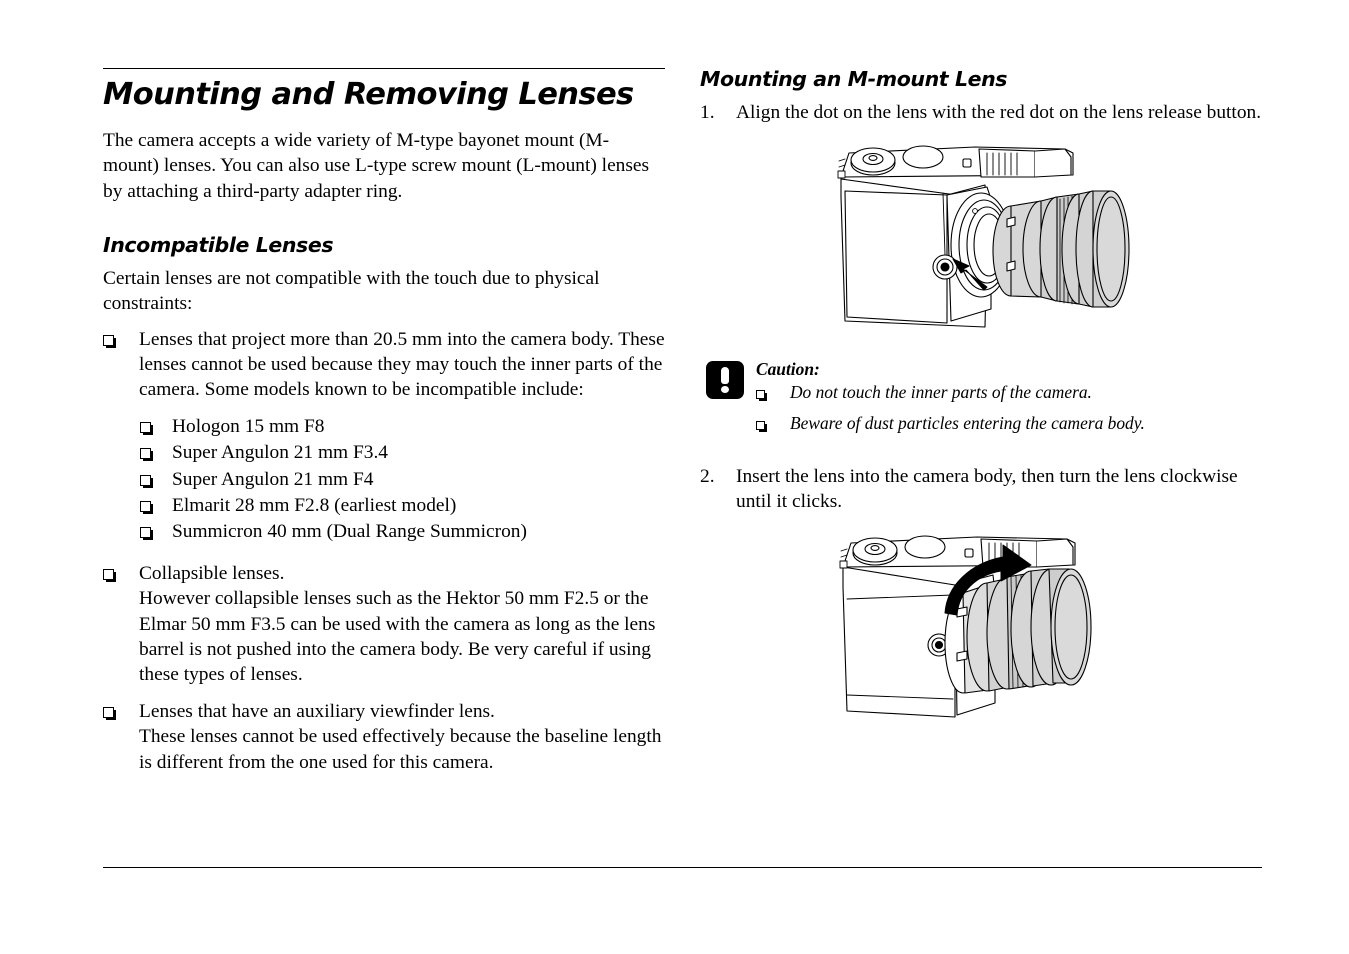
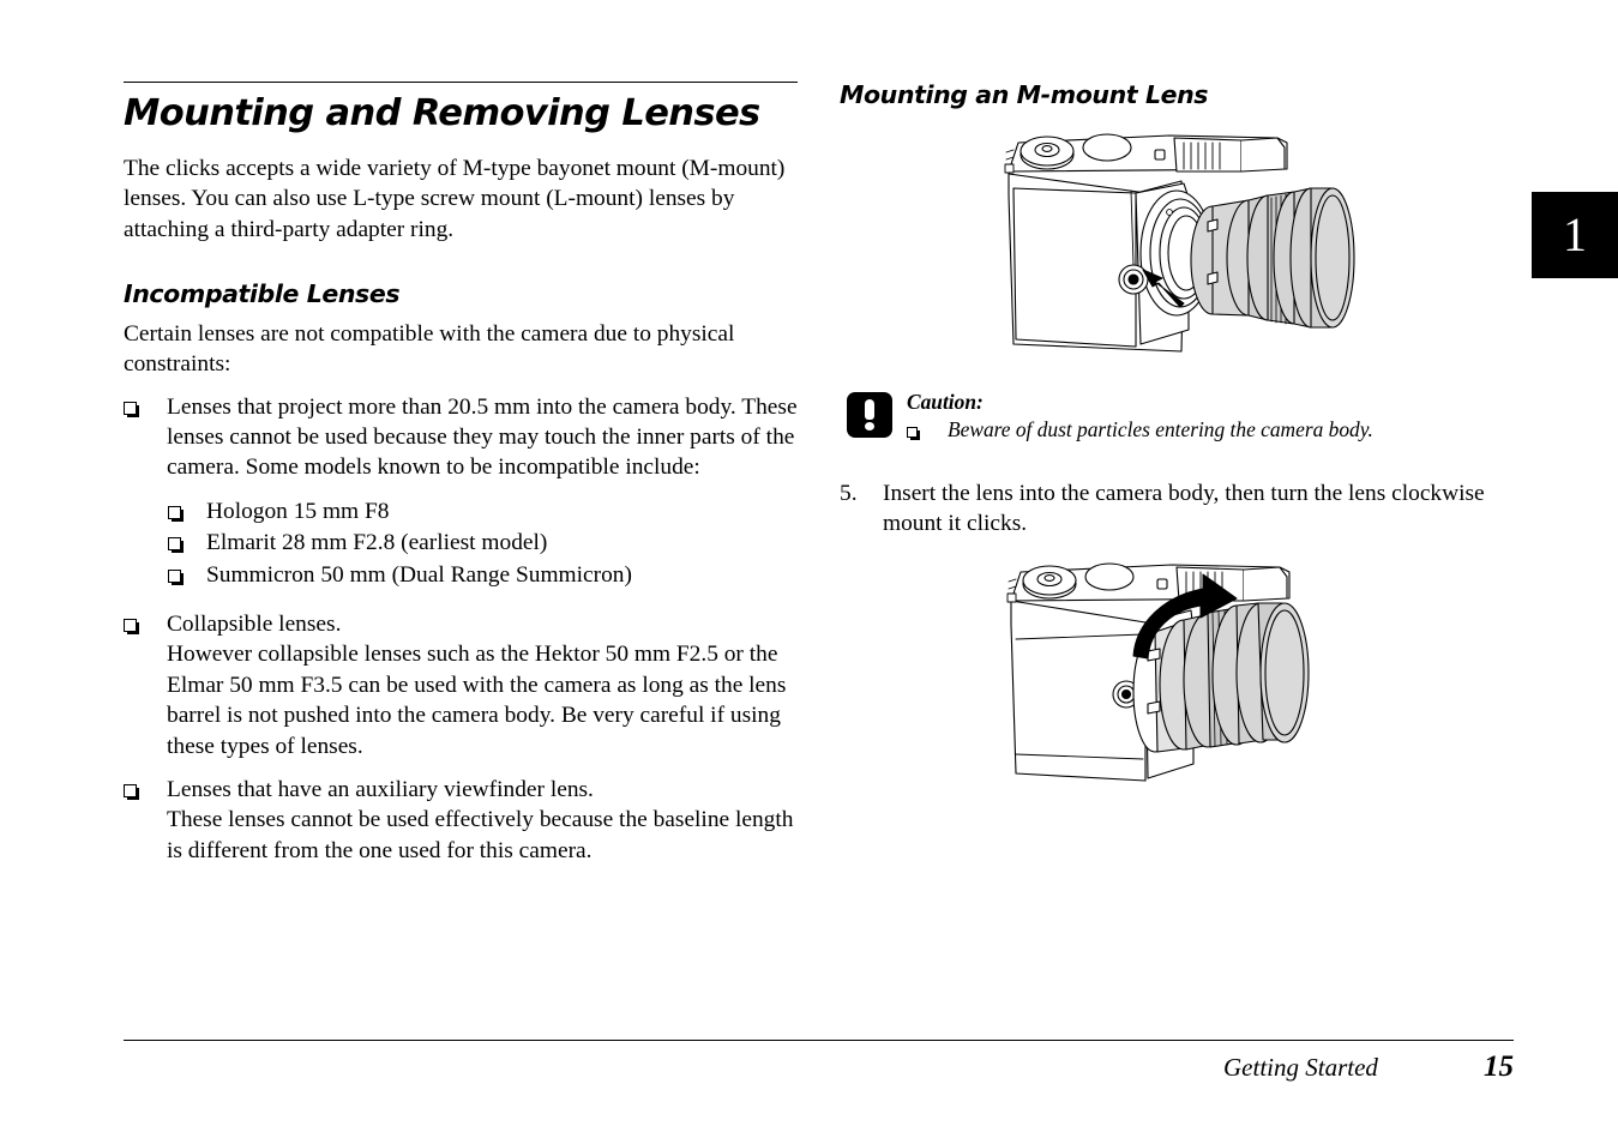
+ 1
  Mounting and Removing Lenses
- The camera accepts a wide variety of M-type bayonet mount (M-mount) lenses. You can also use L-type screw mount (L-mount) lenses by attaching a third-party adapter ring.
+ The clicks accepts a wide variety of M-type bayonet mount (M-mount) lenses. You can also use L-type screw mount (L-mount) lenses by attaching a third-party adapter ring.
  Incompatible Lenses
- Certain lenses are not compatible with the touch due to physical constraints:
+ Certain lenses are not compatible with the camera due to physical constraints:
  Lenses that project more than 20.5 mm into the camera body. These lenses cannot be used because they may touch the inner parts of the camera. Some models known to be incompatible include:
  Hologon 15 mm F8
- Super Angulon 21 mm F3.4
- Super Angulon 21 mm F4
  Elmarit 28 mm F2.8 (earliest model)
- Summicron 40 mm (Dual Range Summicron)
+ Summicron 50 mm (Dual Range Summicron)
  Collapsible lenses.
  However collapsible lenses such as the Hektor 50 mm F2.5 or the Elmar 50 mm F3.5 can be used with the camera as long as the lens barrel is not pushed into the camera body. Be very careful if using these types of lenses.
  Lenses that have an auxiliary viewfinder lens.
  These lenses cannot be used effectively because the baseline length is different from the one used for this camera.
  Mounting an M-mount Lens
- 1.
- Align the dot on the lens with the red dot on the lens release button.
  Caution:
- Do not touch the inner parts of the camera.
  Beware of dust particles entering the camera body.
- 2.
+ 5.
- Insert the lens into the camera body, then turn the lens clockwise until it clicks.
+ Insert the lens into the camera body, then turn the lens clockwise mount it clicks.
+ Getting Started
+ 15
